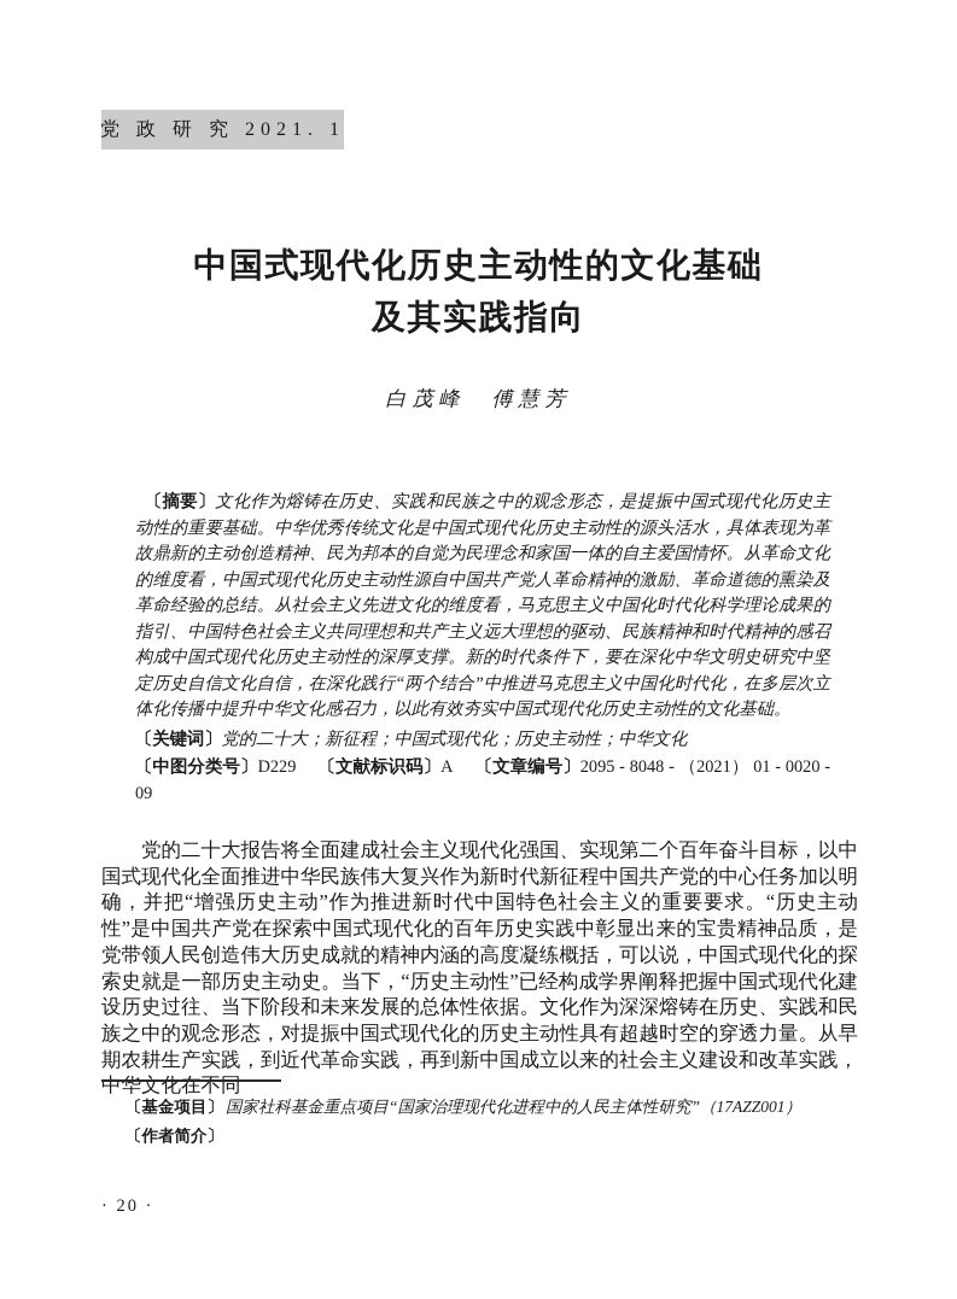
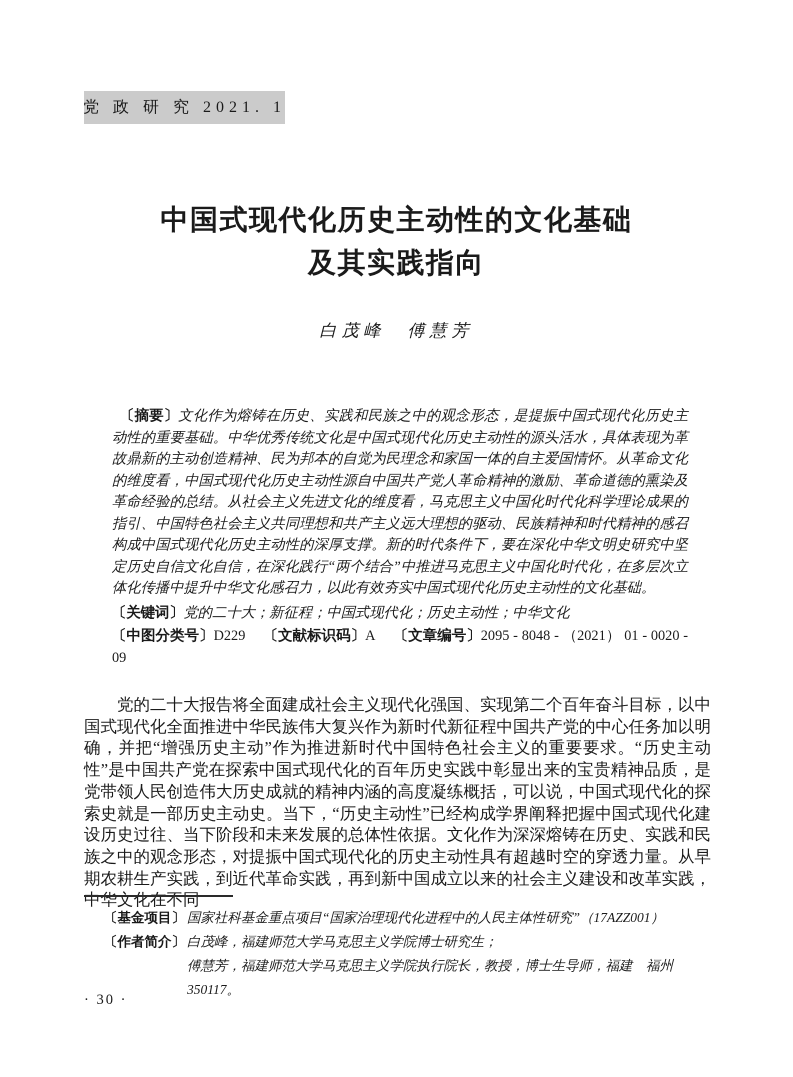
  党 政 研 究 2021. 1
  中国式现代化历史主动性的文化基础
  及其实践指向
  白茂峰 傅慧芳
  〔摘要〕文化作为熔铸在历史、实践和民族之中的观念形态，是提振中国式现代化历史主动性的重要基础。中华优秀传统文化是中国式现代化历史主动性的源头活水，具体表现为革故鼎新的主动创造精神、民为邦本的自觉为民理念和家国一体的自主爱国情怀。从革命文化的维度看，中国式现代化历史主动性源自中国共产党人革命精神的激励、革命道德的熏染及革命经验的总结。从社会主义先进文化的维度看，马克思主义中国化时代化科学理论成果的指引、中国特色社会主义共同理想和共产主义远大理想的驱动、民族精神和时代精神的感召构成中国式现代化历史主动性的深厚支撑。新的时代条件下，要在深化中华文明史研究中坚定历史自信文化自信，在深化践行“两个结合”中推进马克思主义中国化时代化，在多层次立体化传播中提升中华文化感召力，以此有效夯实中国式现代化历史主动性的文化基础。
  〔关键词〕党的二十大；新征程；中国式现代化；历史主动性；中华文化
  〔中图分类号〕D229 〔文献标识码〕A 〔文章编号〕2095 - 8048 - （2021） 01 - 0020 - 09
  党的二十大报告将全面建成社会主义现代化强国、实现第二个百年奋斗目标，以中国式现代化全面推进中华民族伟大复兴作为新时代新征程中国共产党的中心任务加以明确，并把“增强历史主动”作为推进新时代中国特色社会主义的重要要求。“历史主动性”是中国共产党在探索中国式现代化的百年历史实践中彰显出来的宝贵精神品质，是党带领人民创造伟大历史成就的精神内涵的高度凝练概括，可以说，中国式现代化的探索史就是一部历史主动史。当下，“历史主动性”已经构成学界阐释把握中国式现代化建设历史过往、当下阶段和未来发展的总体性依据。文化作为深深熔铸在历史、实践和民族之中的观念形态，对提振中国式现代化的历史主动性具有超越时空的穿透力量。从早期农耕生产实践，到近代革命实践，再到新中国成立以来的社会主义建设和改革实践，中华文化在不同
  〔基金项目〕
  国家社科基金重点项目“国家治理现代化进程中的人民主体性研究”（17AZZ001）
  〔作者简介〕
+ 白茂峰，福建师范大学马克思主义学院博士研究生；
+ 傅慧芳，福建师范大学马克思主义学院执行院长，教授，博士生导师，福建 福州
+ 350117。
- · 20 ·
+ · 30 ·
